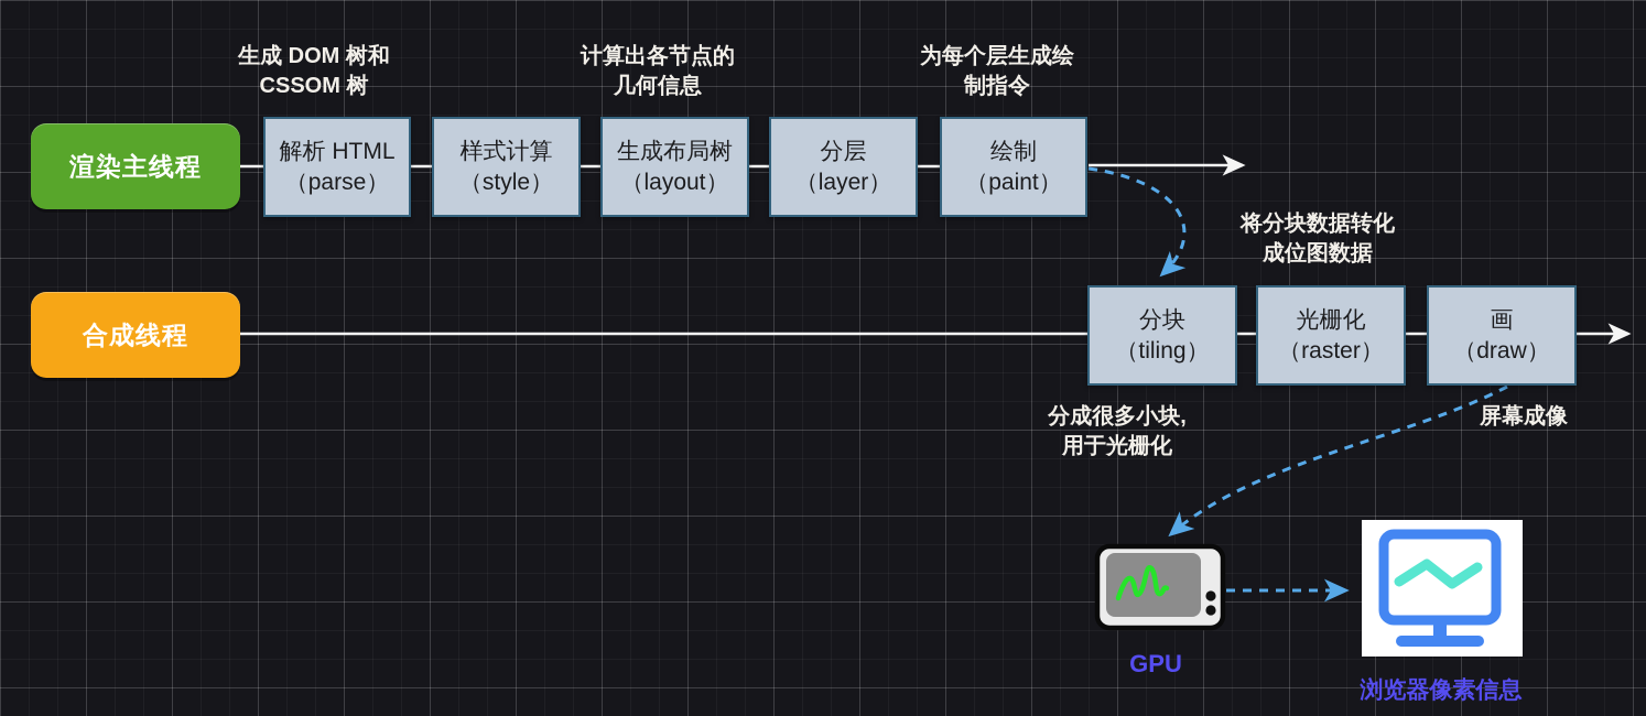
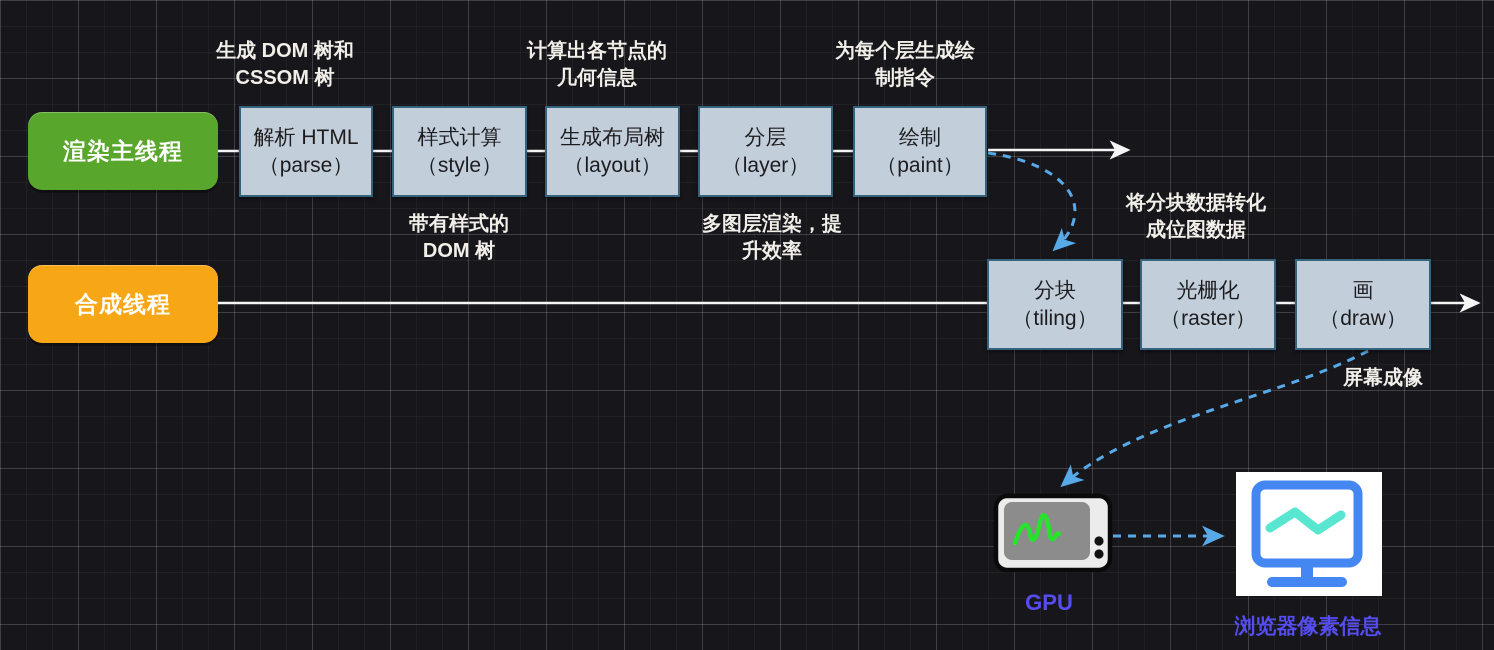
  渲染主线程
  合成线程
  解析 HTML
  （parse）
  样式计算
  （style）
  生成布局树
  （layout）
  分层
  （layer）
  绘制
  （paint）
  分块
  （tiling）
  光栅化
  （raster）
  画
  （draw）
  生成 DOM 树和
  CSSOM 树
  计算出各节点的
  几何信息
  为每个层生成绘
  制指令
+ 带有样式的
+ DOM 树
+ 多图层渲染，提
+ 升效率
  将分块数据转化
  成位图数据
- 分成很多小块,
- 用于光栅化
  屏幕成像
  GPU
  浏览器像素信息
